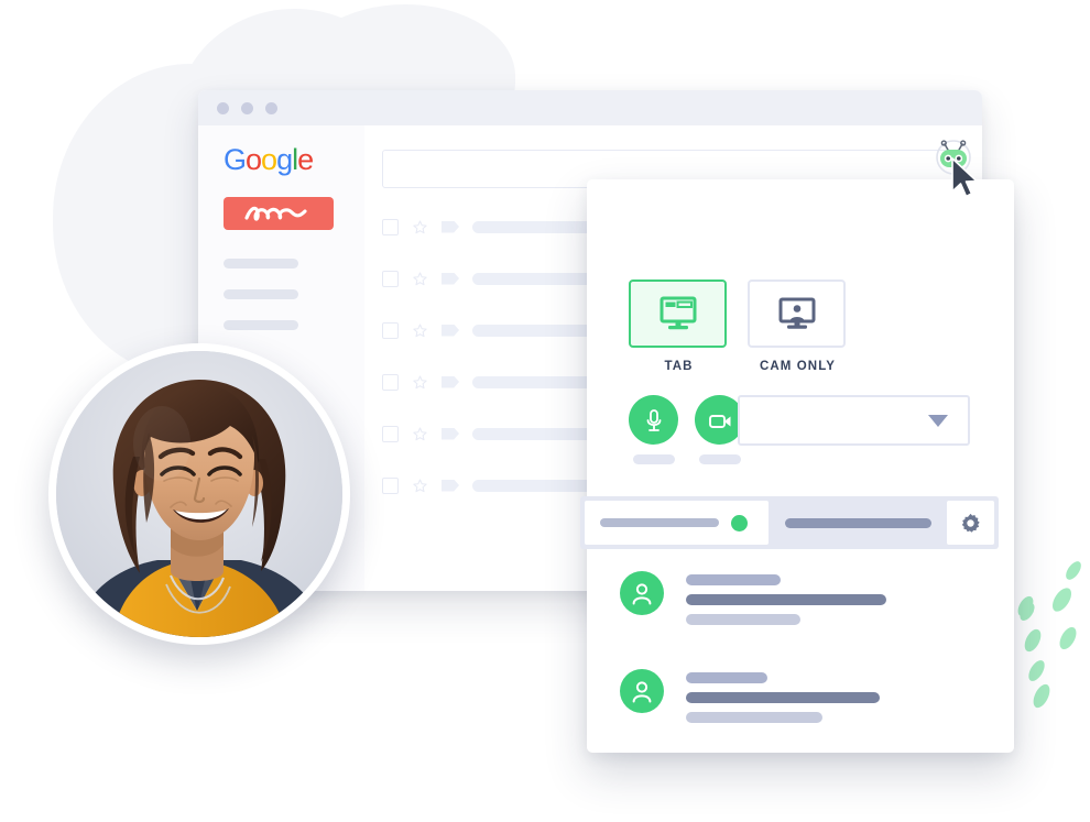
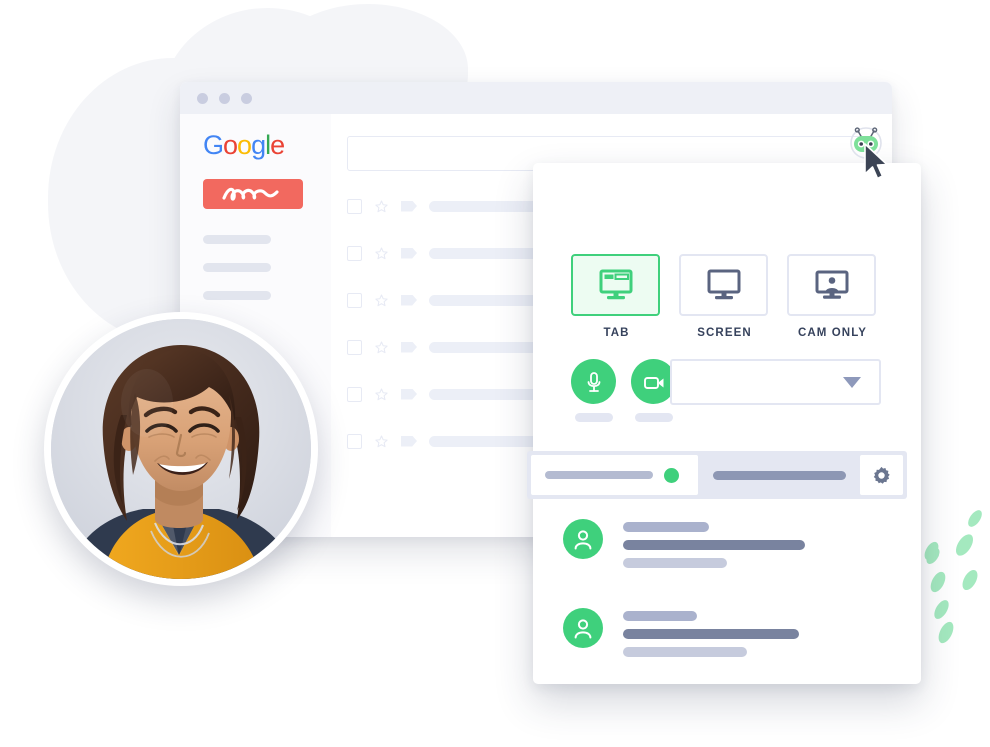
  Google
  TAB
+ SCREEN
  CAM ONLY
